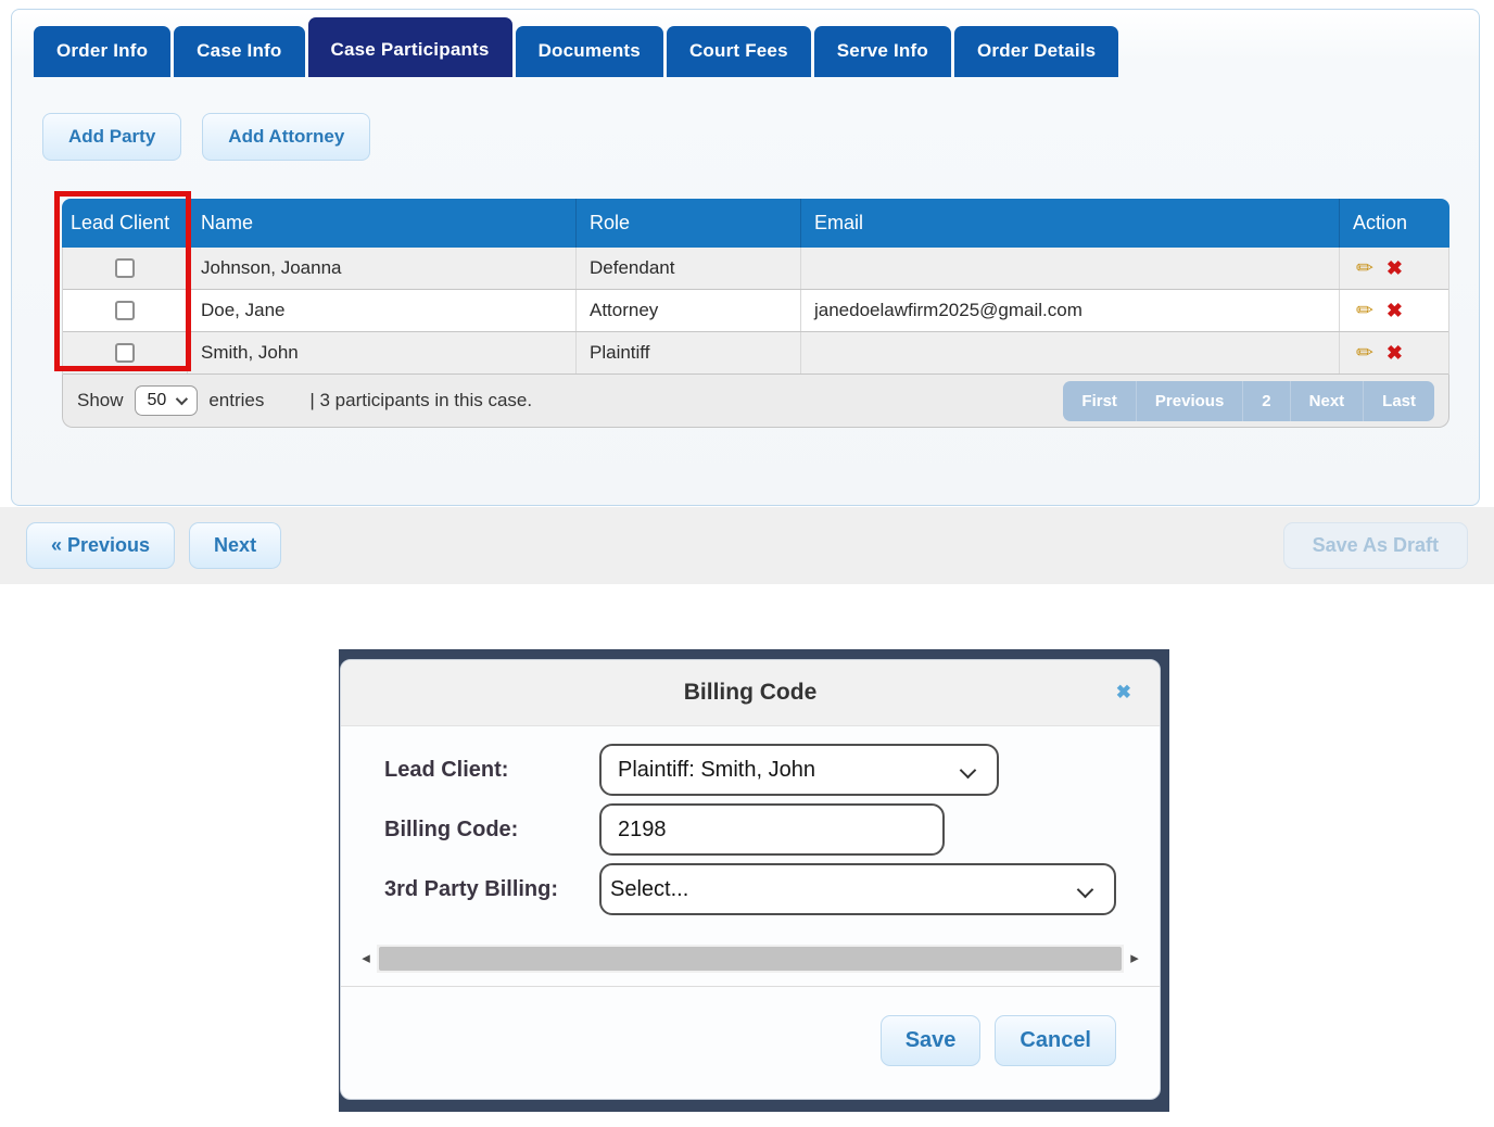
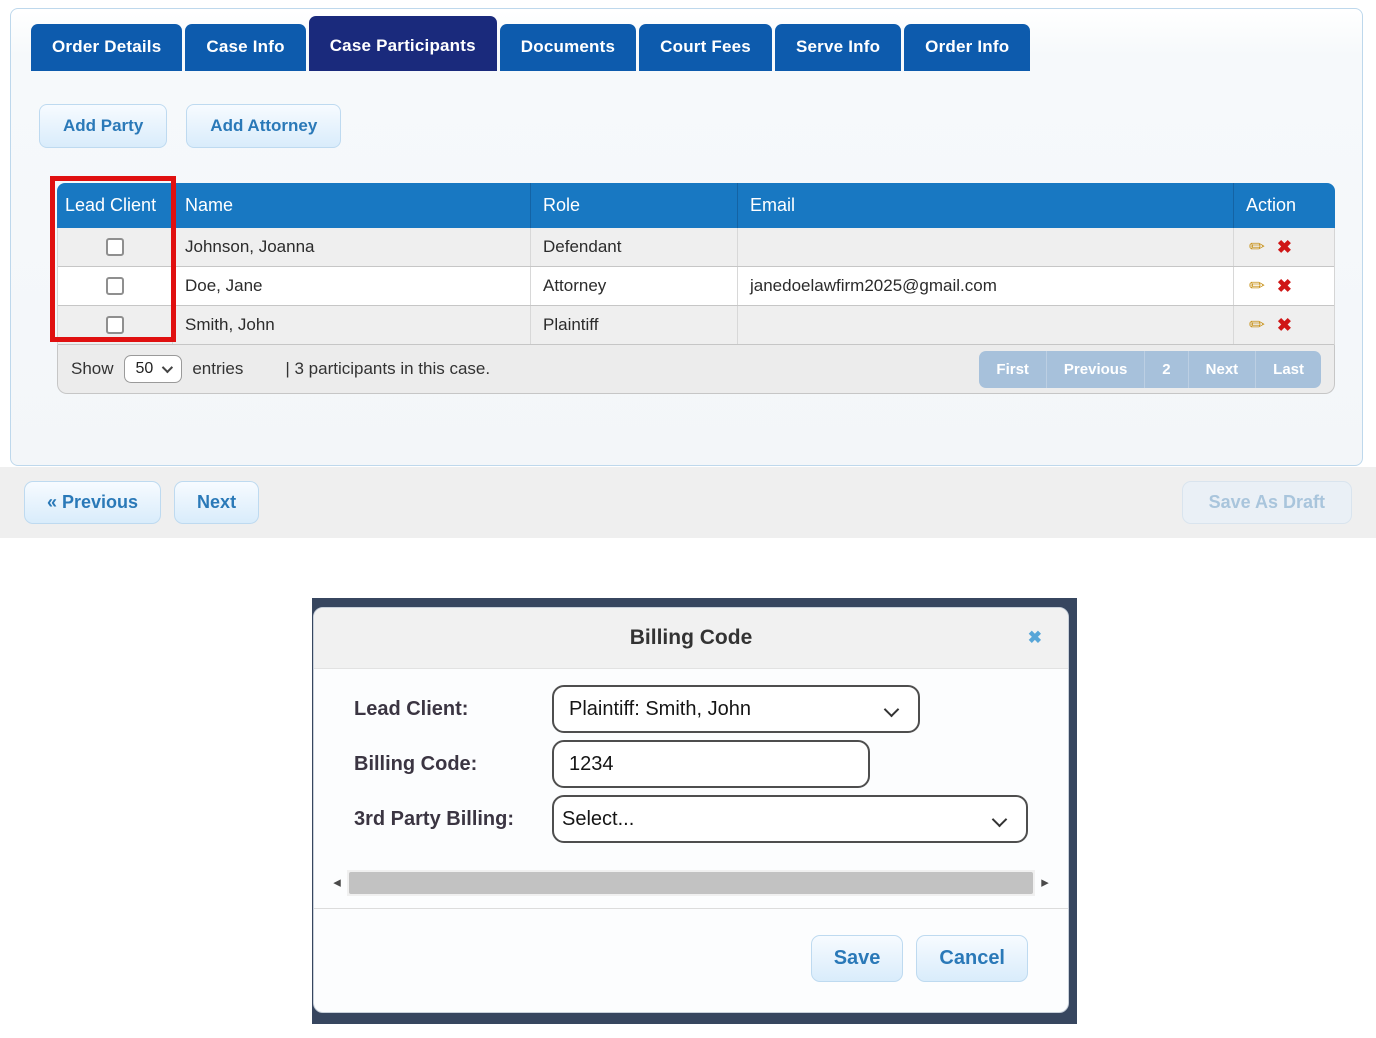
- Order Info
+ Order Details
  Case Info
  Case Participants
  Documents
  Court Fees
  Serve Info
- Order Details
+ Order Info
  Add Party
  Add Attorney
  Lead Client
  Name
  Role
  Email
  Action
  Johnson, Joanna
  Defendant
  ✏
  ✖
  Doe, Jane
  Attorney
  janedoelawfirm2025@gmail.com
  ✏
  ✖
  Smith, John
  Plaintiff
  ✏
  ✖
  Show
  50
  entries
  | 3 participants in this case.
  First
  Previous
  2
  Next
  Last
  « Previous
  Next
  Save As Draft
  Billing Code
  ✖
  Lead Client:
  Plaintiff: Smith, John
  Billing Code:
- 2198
+ 1234
  3rd Party Billing:
  Select...
  ◂
  ▸
  Save
  Cancel
